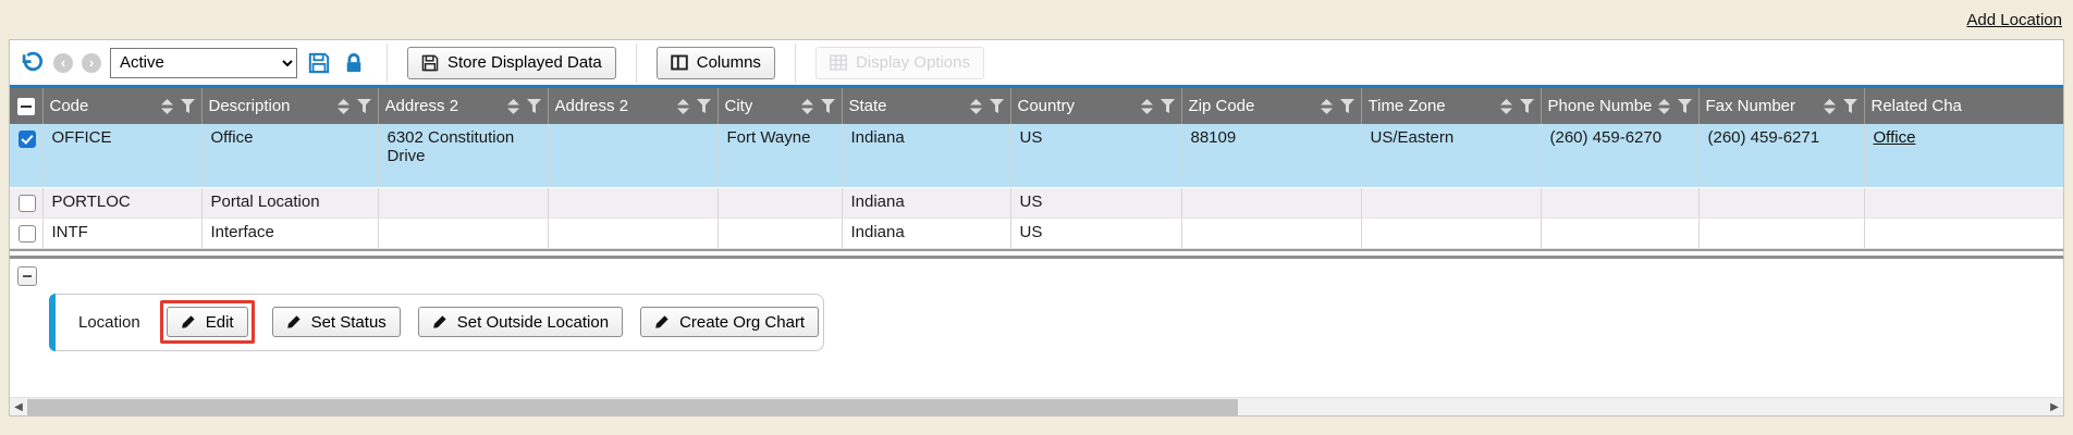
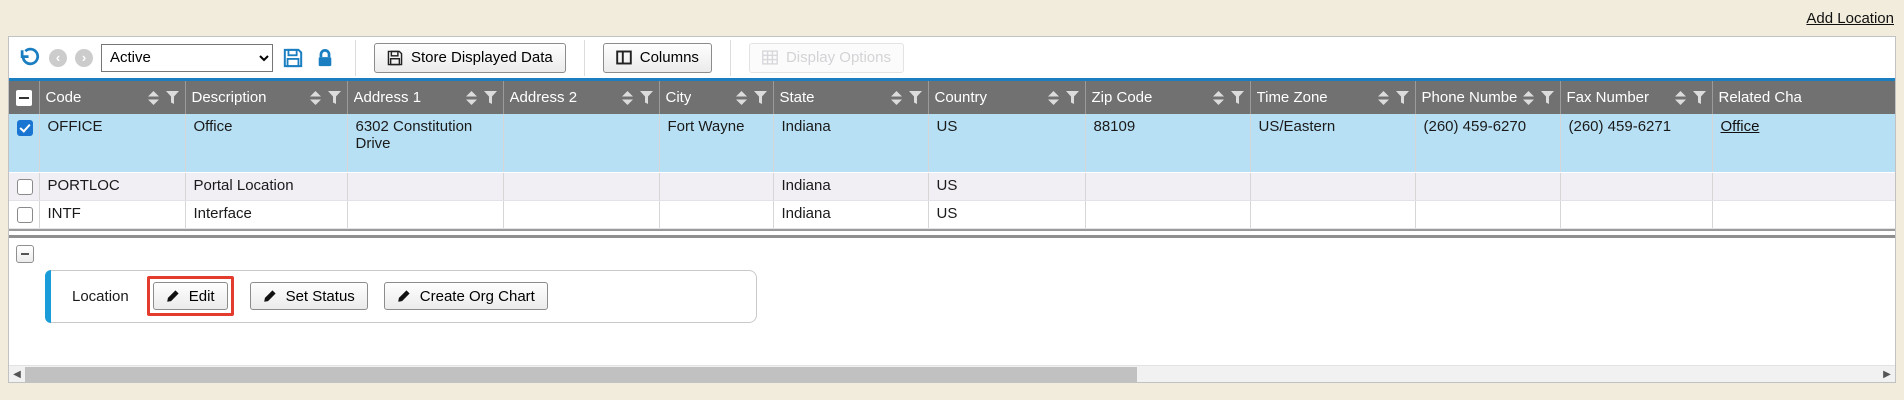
  Add Location
  ‹
  ›
  Active
  Store Displayed Data
  Columns
  Display Options
- 	Code	Description	Address 2	Address 2	City	State	Country	Zip Code	Time Zone	Phone Numbe	Fax Number	Related Cha
+ 	Code	Description	Address 1	Address 2	City	State	Country	Zip Code	Time Zone	Phone Numbe	Fax Number	Related Cha
  	OFFICE	Office	6302 Constitution Drive		Fort Wayne	Indiana	US	88109	US/Eastern	(260) 459-6270	(260) 459-6271	Office
  	PORTLOC	Portal Location				Indiana	US
  	INTF	Interface				Indiana	US
  Location
  Edit
  Set Status
- Set Outside Location
  Create Org Chart
  ◀
  ▶
